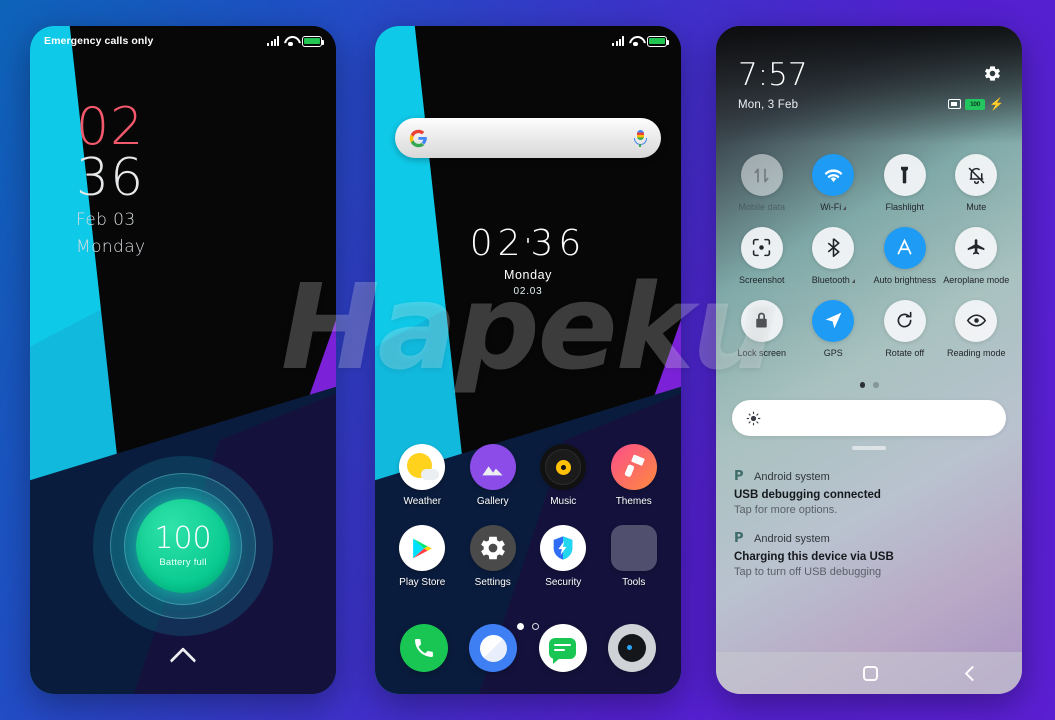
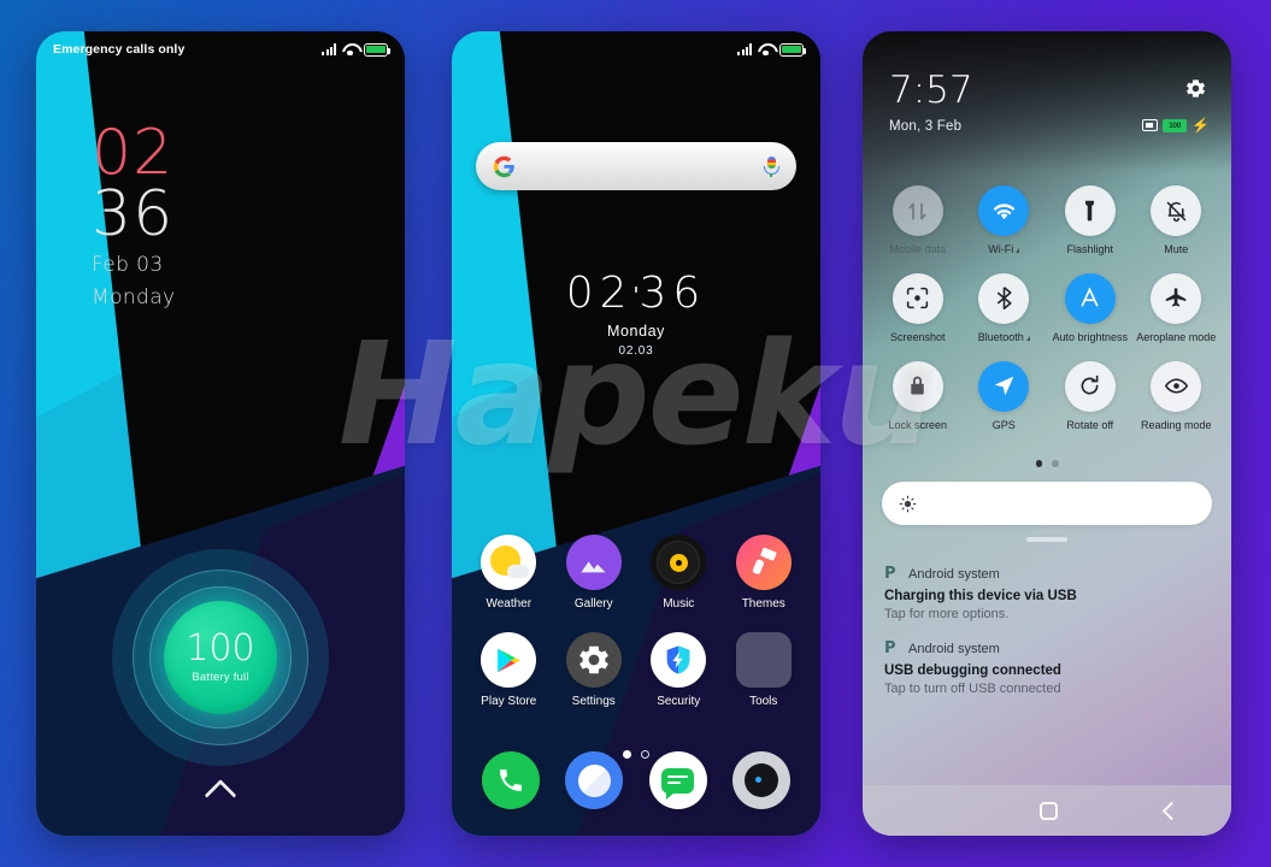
  Hapeku
  Emergency calls only
  02
  36
  Feb 03
  Monday
  100
  Battery full
  02'36
  Monday
  02.03
  Weather
  Gallery
  Music
  Themes
  Play Store
  Settings
  Security
  Tools
  7:57
  Mon, 3 Feb
  ⚡
  Mobile data
  Wi-Fi
  Flashlight
  Mute
  Screenshot
  Bluetooth
  Auto brightness
  Aeroplane mode
  Lock screen
  GPS
  Rotate off
  Reading mode
  P
  Android system
- USB debugging connected
+ Charging this device via USB
  Tap for more options.
  P
  Android system
- Charging this device via USB
+ USB debugging connected
- Tap to turn off USB debugging
+ Tap to turn off USB connected
